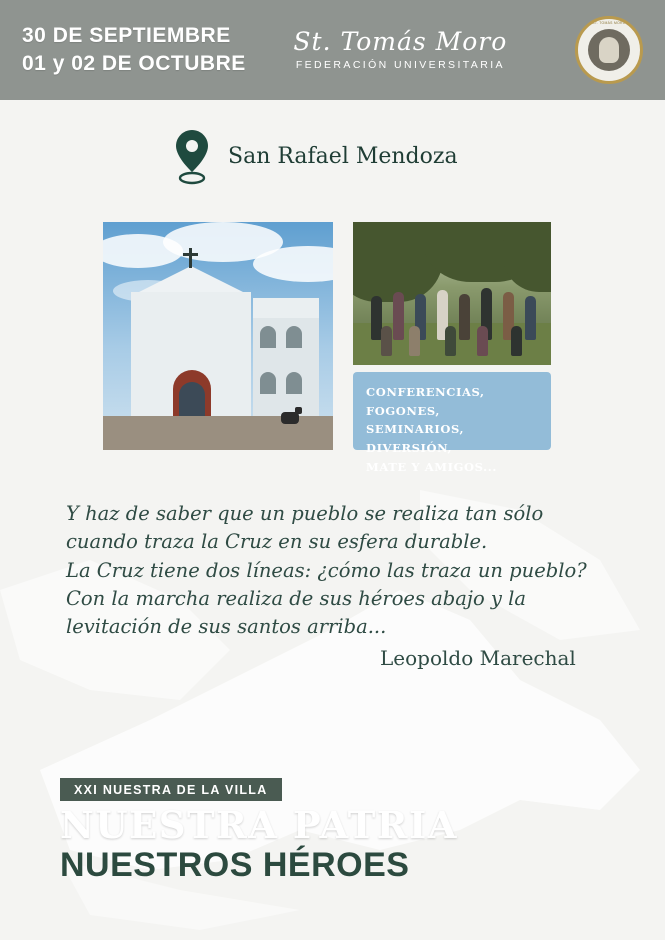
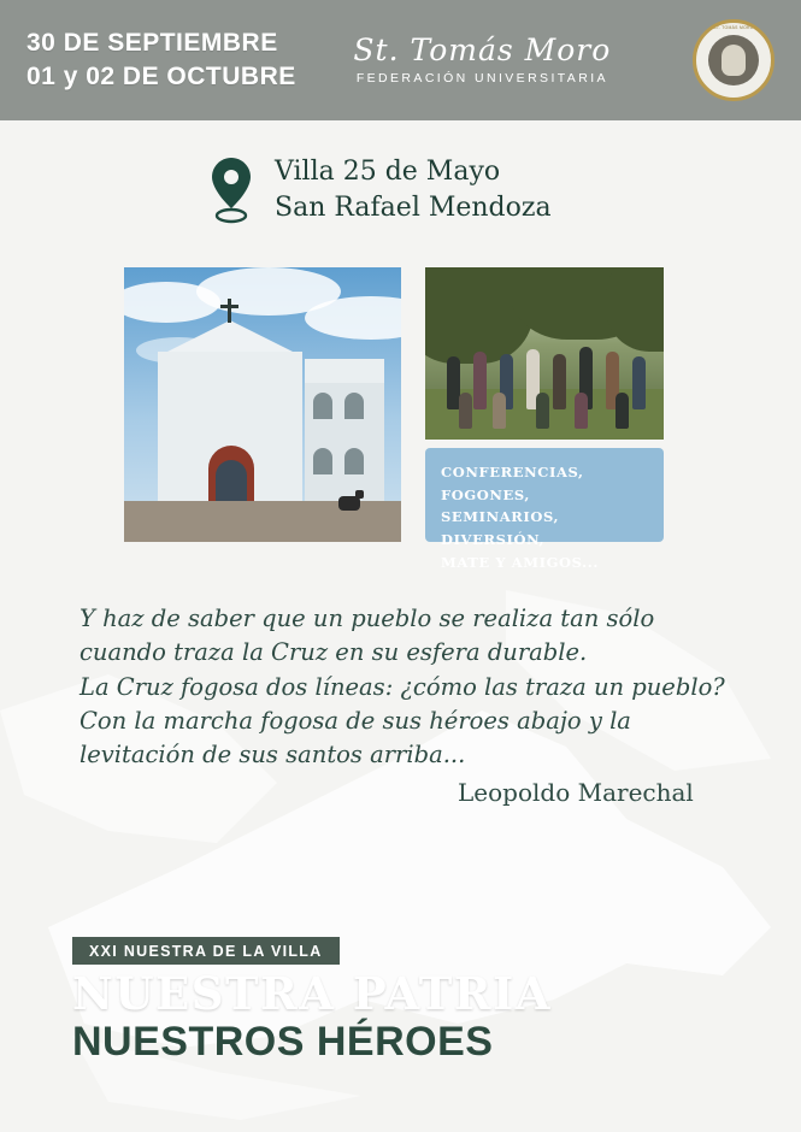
  30 DE SEPTIEMBRE
  01 y 02 DE OCTUBRE
  St. Tomás Moro
  FEDERACIÓN UNIVERSITARIA
+ Villa 25 de Mayo
  San Rafael Mendoza
  CONFERENCIAS, FOGONES,
  SEMINARIOS, DIVERSIÓN,
  Y haz de saber que un pueblo se realiza tan sólo
  cuando traza la Cruz en su esfera durable.
- La Cruz tiene dos líneas: ¿cómo las traza un pueblo?
+ La Cruz fogosa dos líneas: ¿cómo las traza un pueblo?
- Con la marcha realiza de sus héroes abajo y la
+ Con la marcha fogosa de sus héroes abajo y la
  levitación de sus santos arriba...
  Leopoldo Marechal
  XXI NUESTRA DE LA VILLA
  NUESTRA PATRIA
  NUESTROS HÉROES
